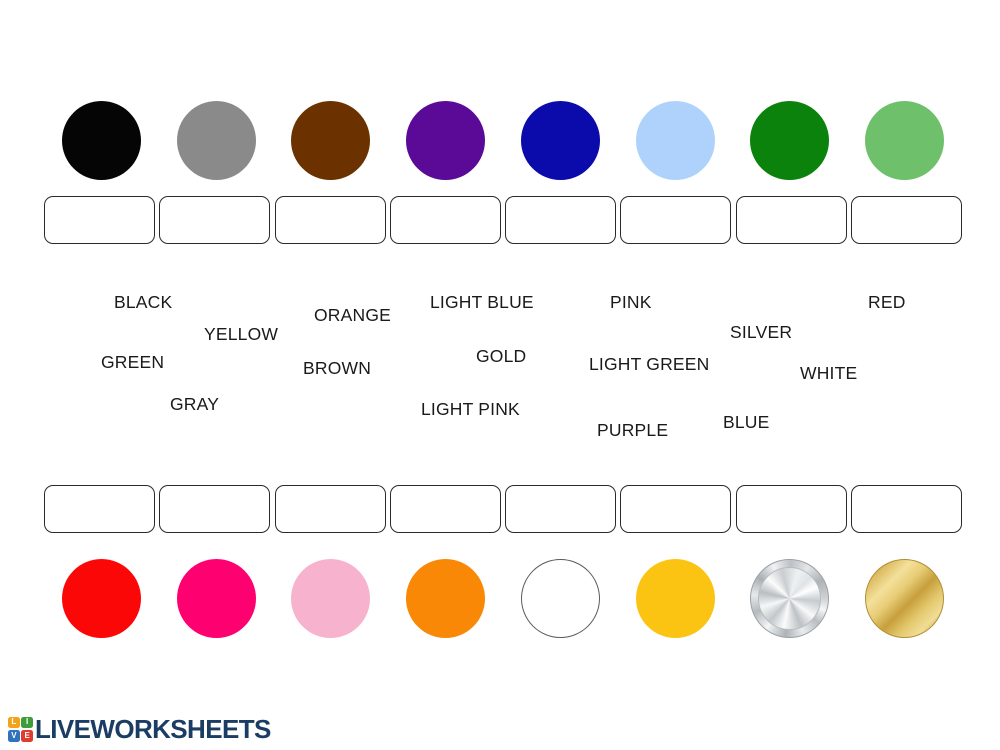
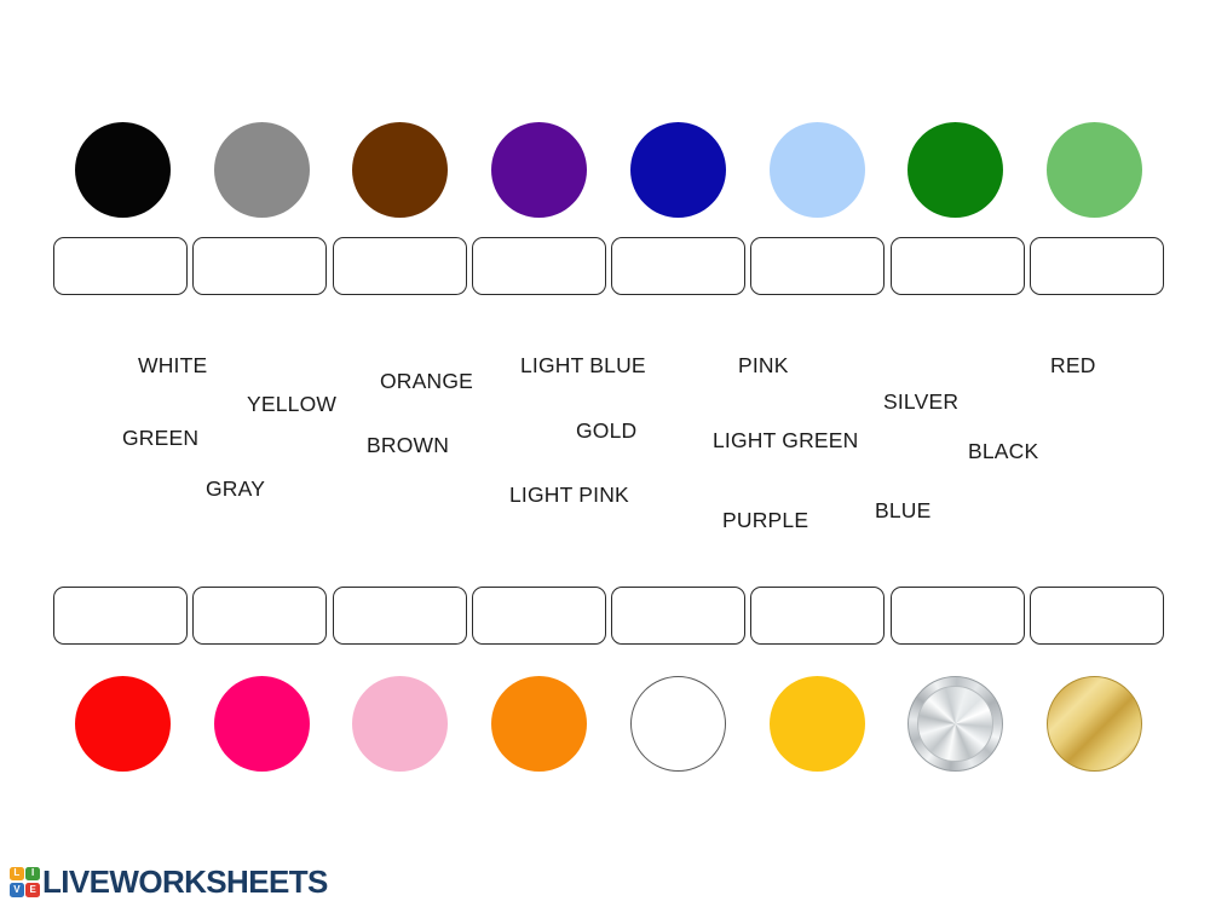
- BLACK
+ WHITE
  ORANGE
  LIGHT BLUE
  PINK
  RED
  YELLOW
  SILVER
  GREEN
  GOLD
  LIGHT GREEN
- WHITE
+ BLACK
  BROWN
  GRAY
  LIGHT PINK
  PURPLE
  BLUE
  L
  I
  V
  E
  LIVEWORKSHEETS
